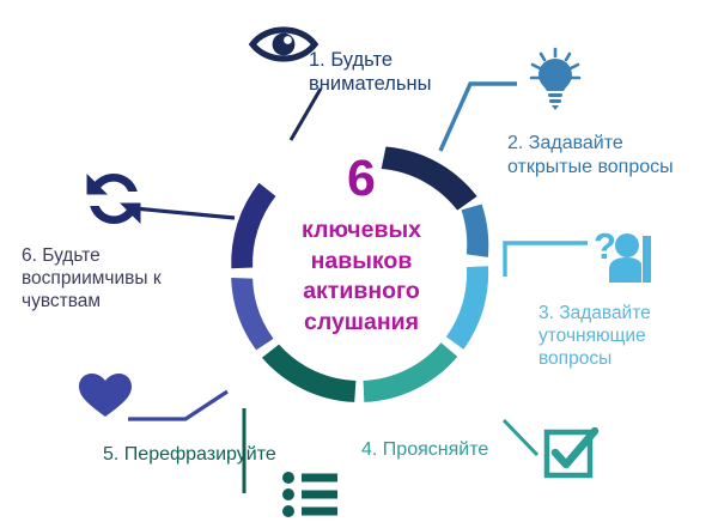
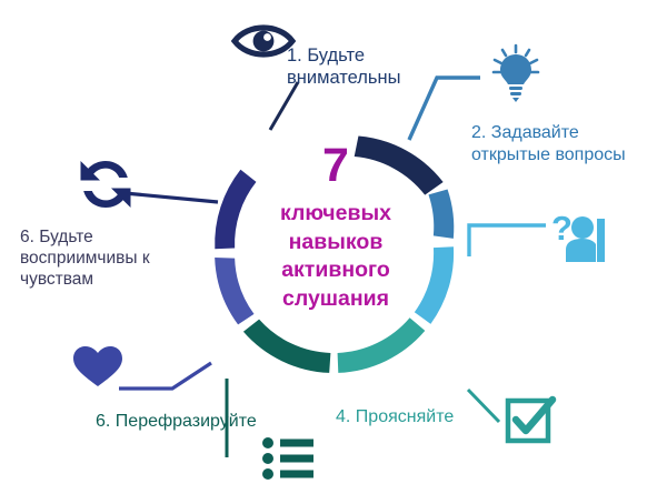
  ?
- 6
+ 7
  ключевых навыков активного слушания
  1. Будьте
  внимательны
  2. Задавайте
  открытые вопросы
- 3. Задавайте
- уточняющие
- вопросы
  4. Проясняйте
- 5. Перефразируйте
+ 6. Перефразируйте
  6. Будьте
  восприимчивы к
  чувствам
